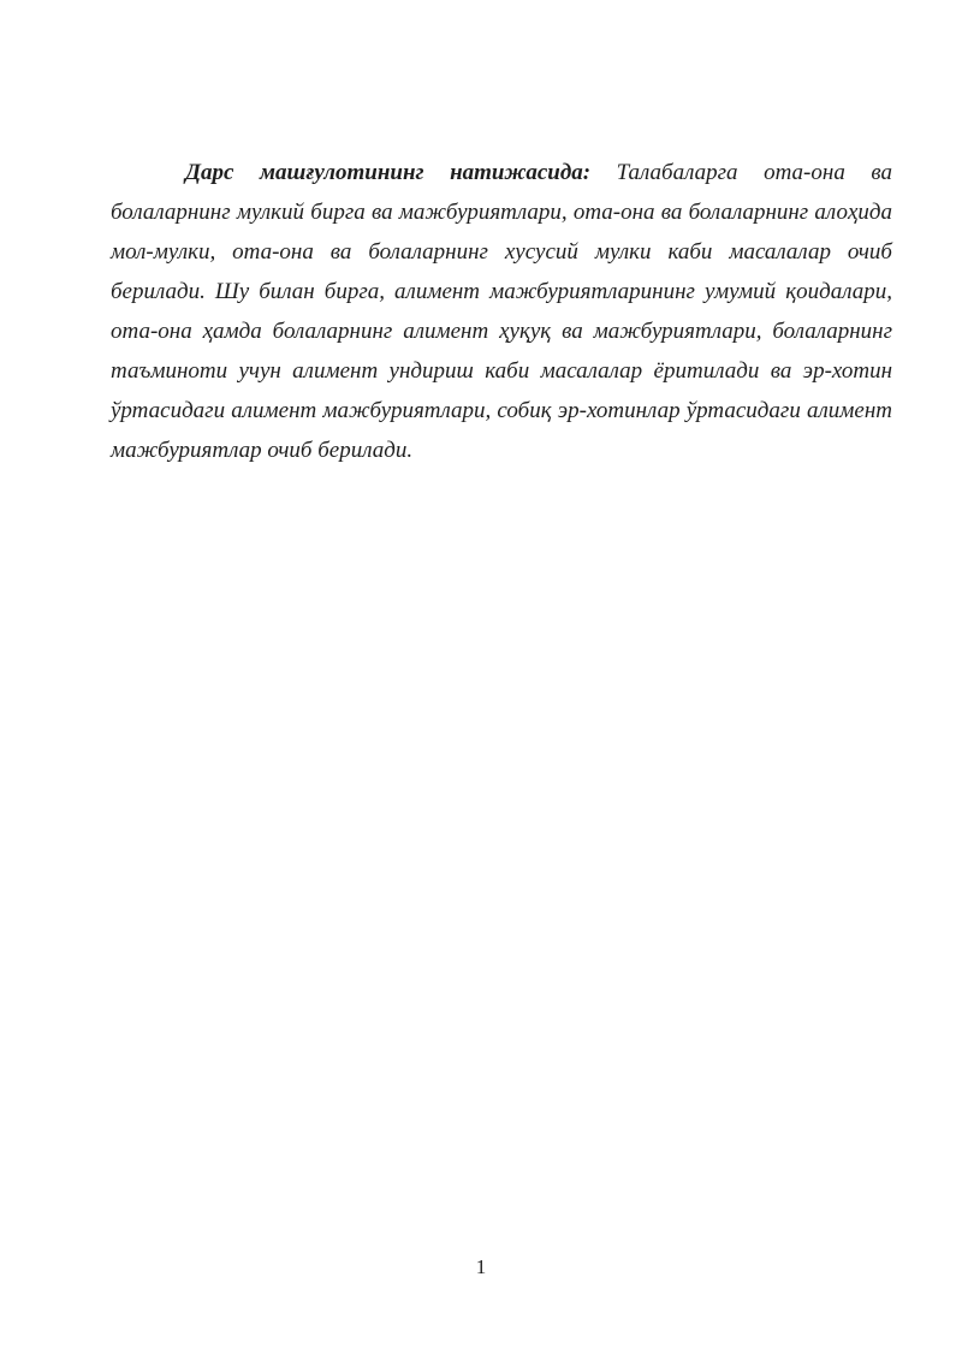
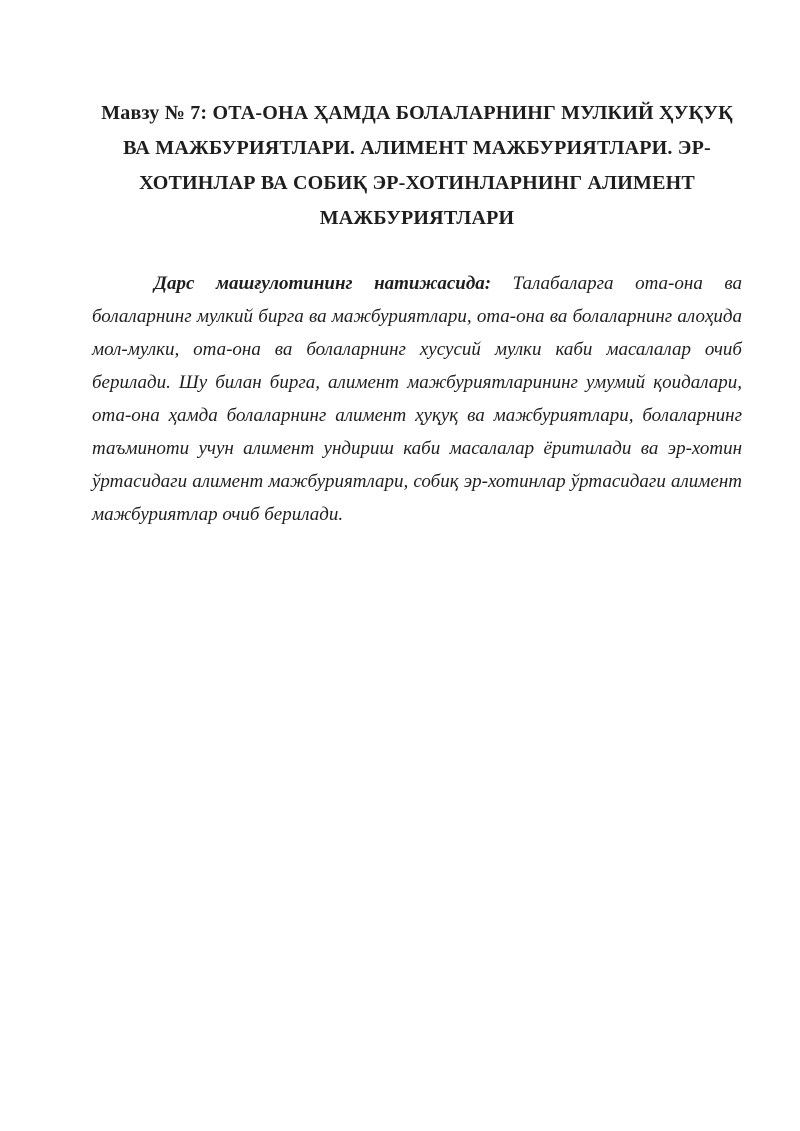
+ Мавзу № 7: ОТА-ОНА ҲАМДА БОЛАЛАРНИНГ МУЛКИЙ ҲУҚУҚ ВА МАЖБУРИЯТЛАРИ. АЛИМЕНТ МАЖБУРИЯТЛАРИ. ЭР-ХОТИНЛАР ВА СОБИҚ ЭР-ХОТИНЛАРНИНГ АЛИМЕНТ МАЖБУРИЯТЛАРИ
  Дарс машғулотининг натижасида: Талабаларга ота-она ва болаларнинг мулкий бирга ва мажбуриятлари, ота-она ва болаларнинг алоҳида мол-мулки, ота-она ва болаларнинг хусусий мулки каби масалалар очиб берилади. Шу билан бирга, алимент мажбуриятларининг умумий қоидалари, ота-она ҳамда болаларнинг алимент ҳуқуқ ва мажбуриятлари, болаларнинг таъминоти учун алимент ундириш каби масалалар ёритилади ва эр-хотин ўртасидаги алимент мажбуриятлари, собиқ эр-хотинлар ўртасидаги алимент мажбуриятлар очиб берилади.
- 1
